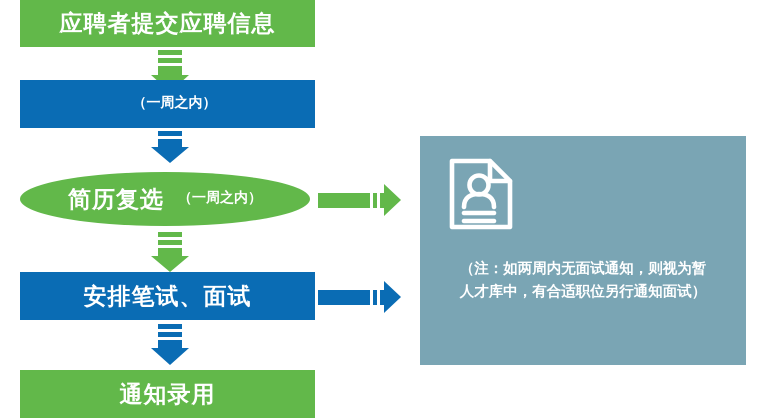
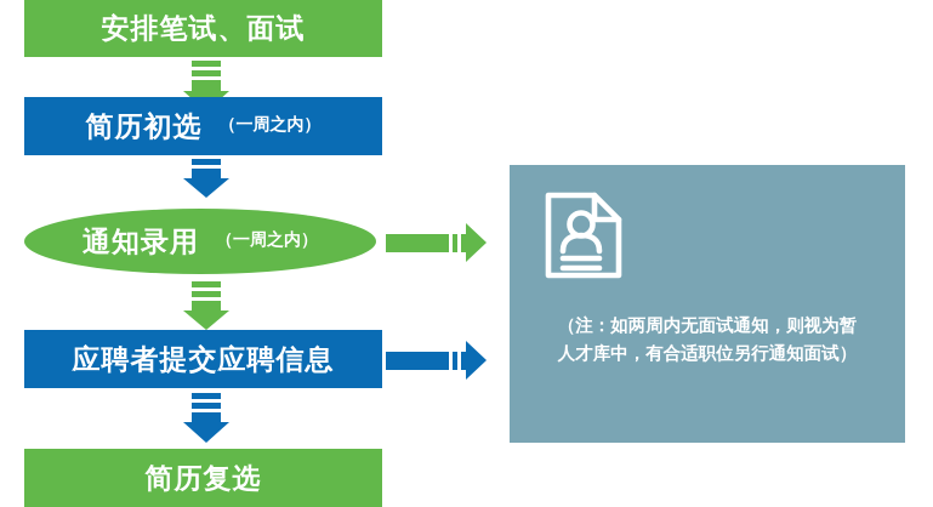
- 应聘者提交应聘信息
+ 安排笔试、面试
+ 简历初选
  （一周之内）
- 简历复选
+ 通知录用
  （一周之内）
- 安排笔试、面试
+ 应聘者提交应聘信息
- 通知录用
+ 简历复选
  （注：如两周内无面试通知，则视为暂
  人才库中，有合适职位另行通知面试）
